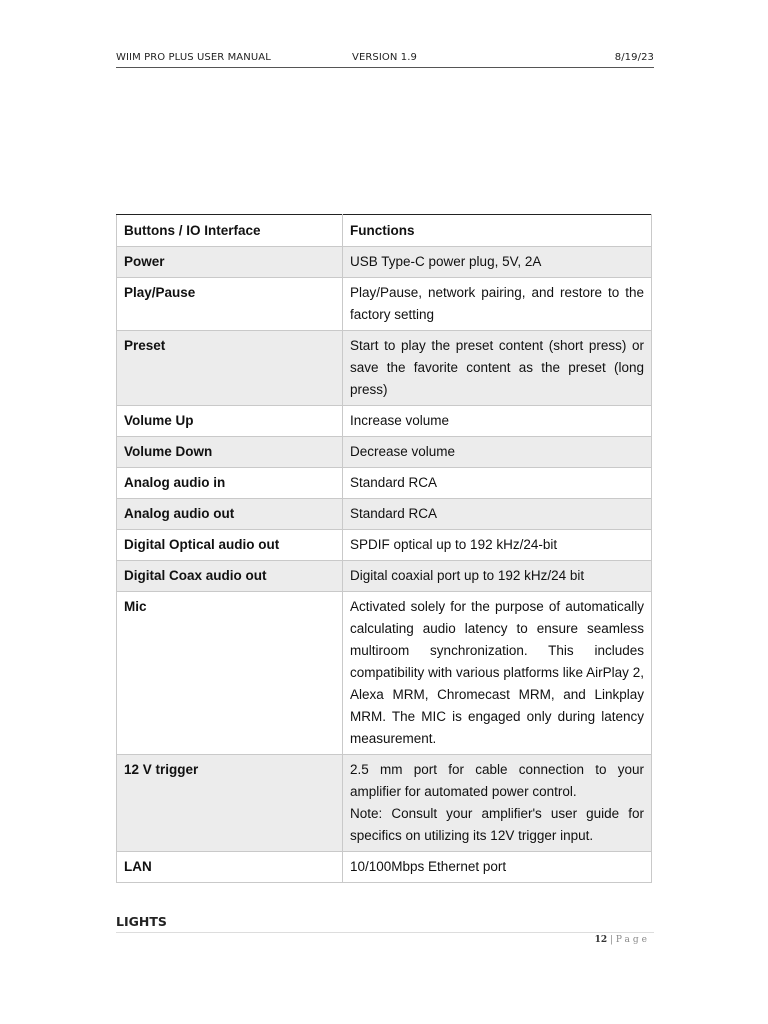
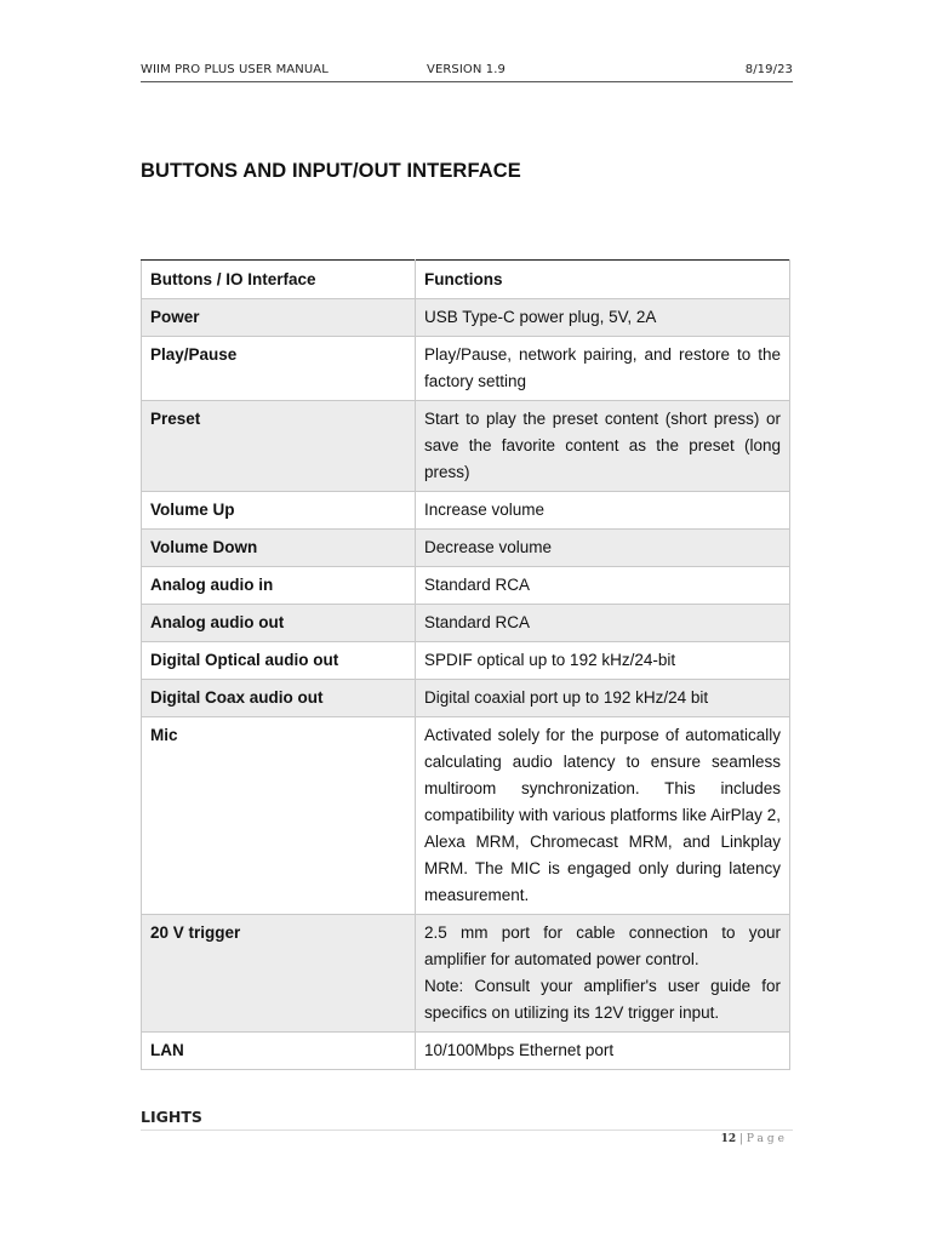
  WIIM PRO PLUS USER MANUAL
  VERSION 1.9
  8/19/23
+ BUTTONS AND INPUT/OUT INTERFACE
  Buttons / IO Interface	Functions
  Power	USB Type-C power plug, 5V, 2A
  Play/Pause	Play/Pause, network pairing, and restore to the factory setting
  Preset	Start to play the preset content (short press) or save the favorite content as the preset (long press)
  Volume Up	Increase volume
  Volume Down	Decrease volume
  Analog audio in	Standard RCA
  Analog audio out	Standard RCA
  Digital Optical audio out	SPDIF optical up to 192 kHz/24-bit
  Digital Coax audio out	Digital coaxial port up to 192 kHz/24 bit
  Mic	Activated solely for the purpose of automatically calculating audio latency to ensure seamless multiroom synchronization. This includes compatibility with various platforms like AirPlay 2, Alexa MRM, Chromecast MRM, and Linkplay MRM. The MIC is engaged only during latency measurement.
- 12 V trigger	2.5 mm port for cable connection to your amplifier for automated power control. Note: Consult your amplifier's user guide for specifics on utilizing its 12V trigger input.
+ 20 V trigger	2.5 mm port for cable connection to your amplifier for automated power control. Note: Consult your amplifier's user guide for specifics on utilizing its 12V trigger input.
  LAN	10/100Mbps Ethernet port
  LIGHTS
  12 | Page
